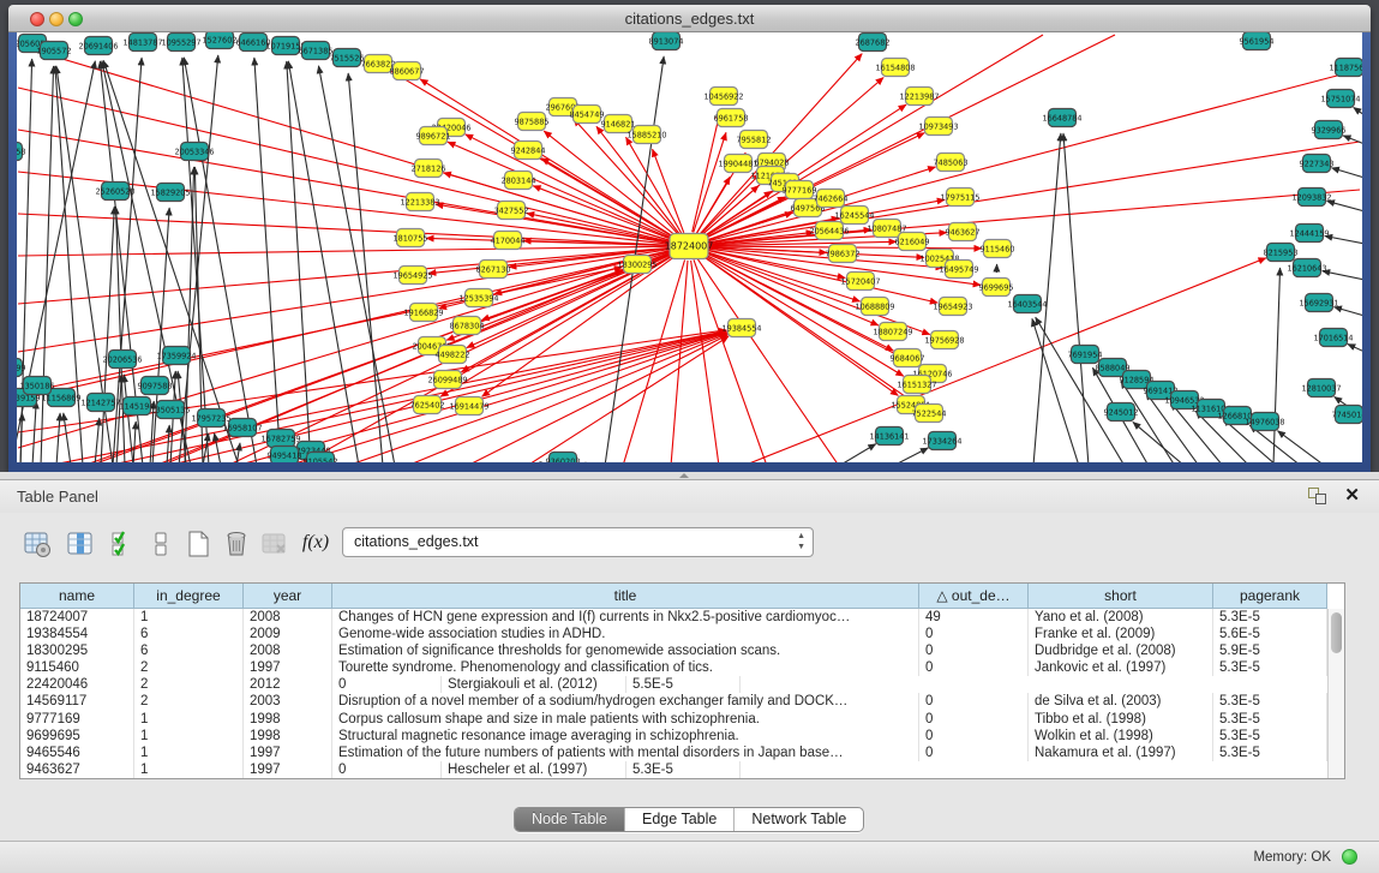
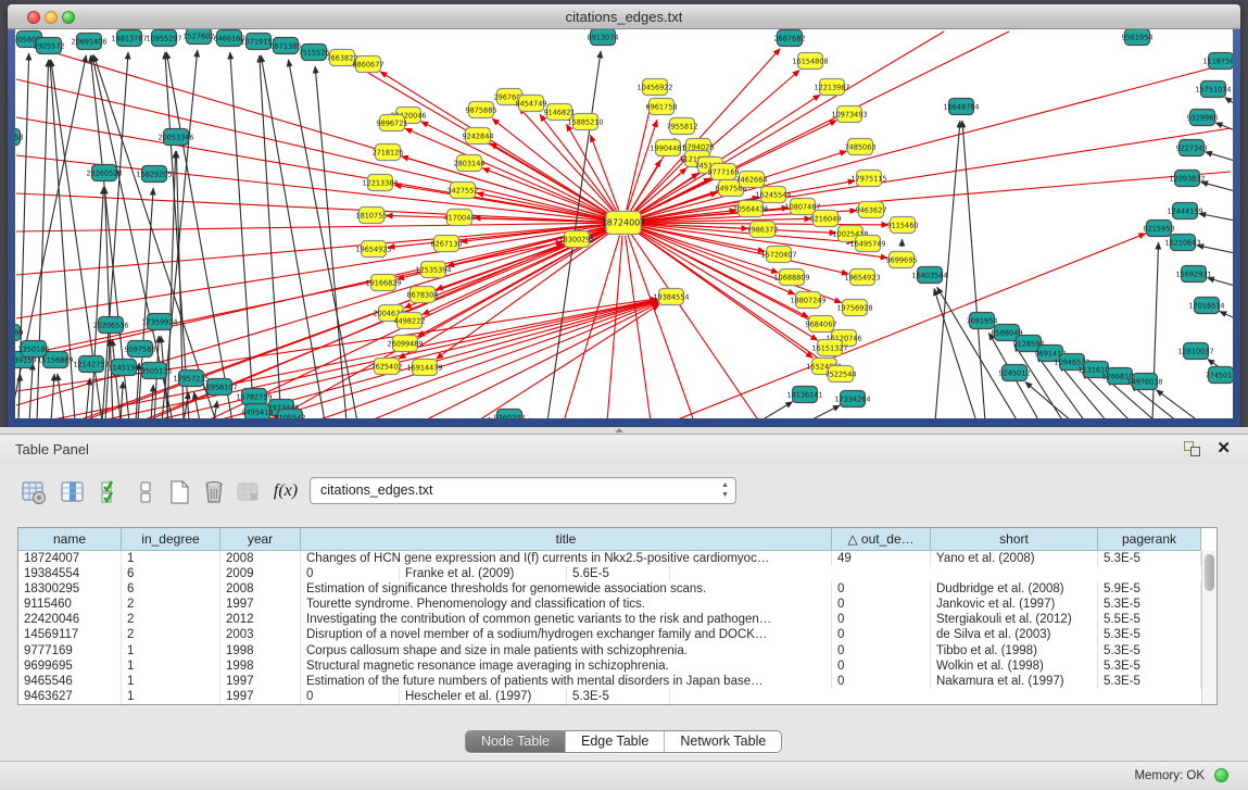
  citations_edges.txt
  20560
  1905572
  20691406
  14813787
  10955297
  1527602
  6466160
  1071915
  6671385
  7515526
  766382
  8860677
  8913074
  2687682
  9561954
  1118756
  20053346
  25260520
  15829205
  9896721
  2718126
  12213383
  1810755
  19654925
  19166829
  4498222
  26099489
  7625402
  16914479
  9242844
  2803144
  3427552
  4170044
  8267130
  12535394
  8678304
  9875885
  296760
  8454749
  9146821
  15885210
  18724007
  18300295
  19384554
  10456922
  6961758
  7955812
  19904481
  6794028
  9777169
  6497568
  7462664
  16245544
  20564436
  10807487
  6216049
  7986372
  15720407
  10025418
  16495749
  9699695
  9115460
  9463627
  17975115
  7485063
  10973493
  12213987
  16154808
  10688809
  18807249
  19654923
  19756928
  9684067
  16120746
  16151327
  7522544
  39159
  11156869
  1350186
  20206536
  17359924
  9097588
  12142757
  1145194
  13505135
  17957235
  16958107
  16782759
  923448
  9495418
  8105542
  9360203
  14136141
  17334264
  16403544
  16648784
  7691954
  8588049
  9128594
  969141
  1094653
  1131610
  9245012
  1266810
  14976038
  15751074
  9329966
  9227343
  12093832
  12444159
  8215953
  16210643
  15692931
  17016514
  12810037
  774501
  Table Panel
  ✕
  citations_edges.txt
  f(x)
  name
  in_degree
  year
  title
  △ out_de…
  short
  pagerank
  18724007
  1
  2008
  Changes of HCN gene expression and I(f) currents in Nkx2.5-positive cardiomyoc…
  49
  Yano et al. (2008)
  5.3E-5
  19384554
  6
  2009
- Genome-wide association studies in ADHD.
  0
  Franke et al. (2009)
  5.6E-5
  18300295
  6
  2008
  Estimation of significance thresholds for genomewide association scans.
  0
  Dudbridge et al. (2008)
  5.9E-5
  9115460
  2
  1997
  Tourette syndrome. Phenomenology and classification of tics.
  0
  Jankovic et al. (1997)
  5.3E-5
  22420046
  2
  2012
+ Investigating the contribution of common genetic variants to the risk and pathogen…
  0
  Stergiakouli et al. (2012)
  5.5E-5
  14569117
  2
  2003
  Disruption of a novel member of a sodium/hydrogen exchanger family and DOCK…
  0
  de Silva et al. (2003)
  5.3E-5
  9777169
  1
  1998
  Corpus callosum shape and size in male patients with schizophrenia.
  0
  Tibbo et al. (1998)
  5.3E-5
  9699695
  1
  1998
  Structural magnetic resonance image averaging in schizophrenia.
  0
  Wolkin et al. (1998)
  5.3E-5
  9465546
  1
  1997
  Estimation of the future numbers of patients with mental disorders in Japan base…
  0
  Nakamura et al. (1997)
  5.3E-5
  9463627
  1
  1997
  0
  Hescheler et al. (1997)
  5.3E-5
  Node Table
  Edge Table
  Network Table
  Memory: OK
